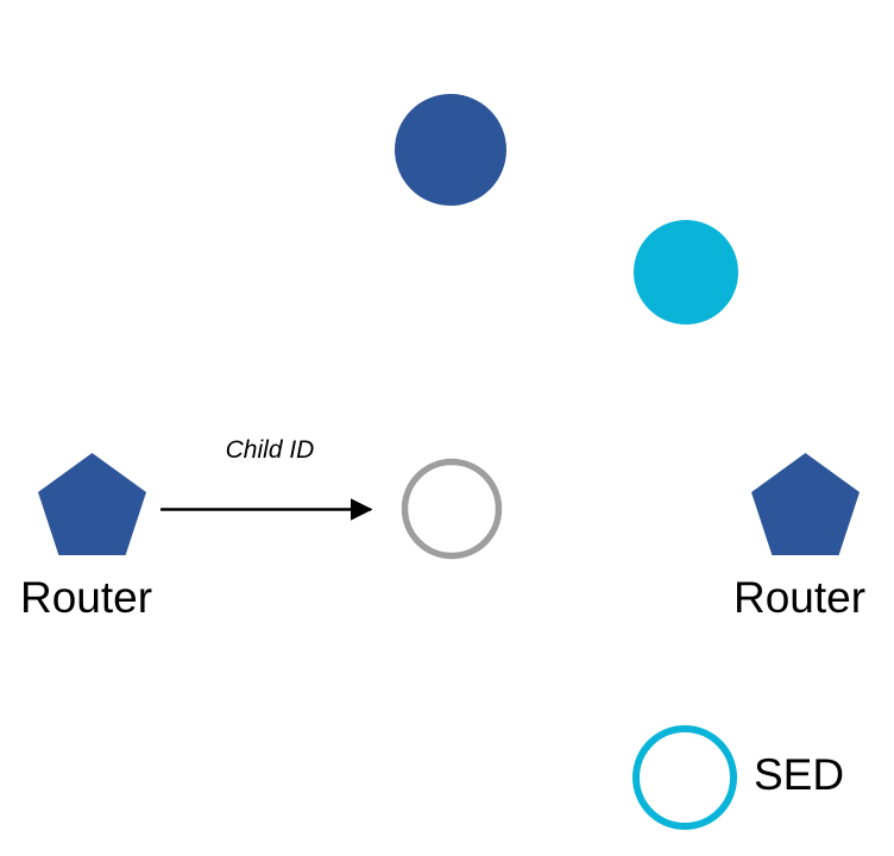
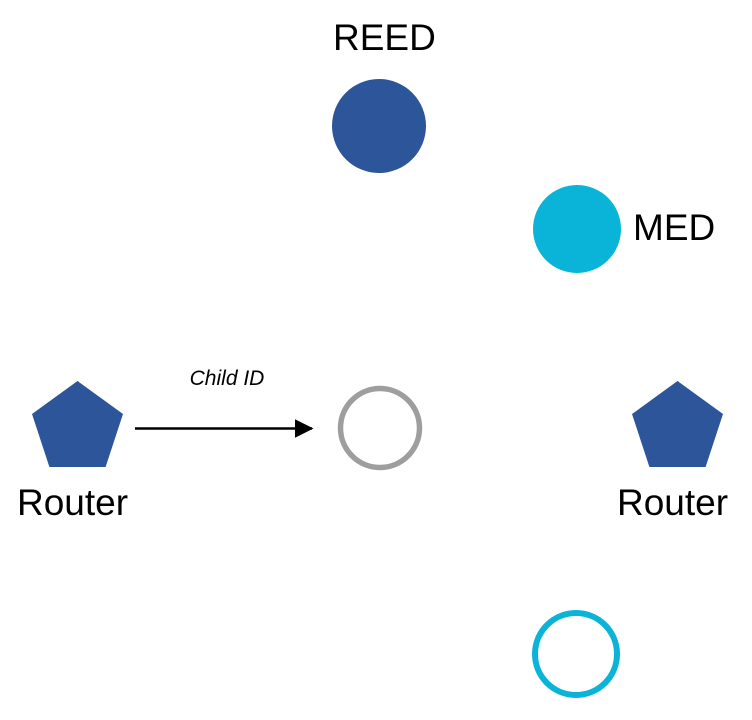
+ REED
+ MED
  Router
  Router
- SED
  Child ID
